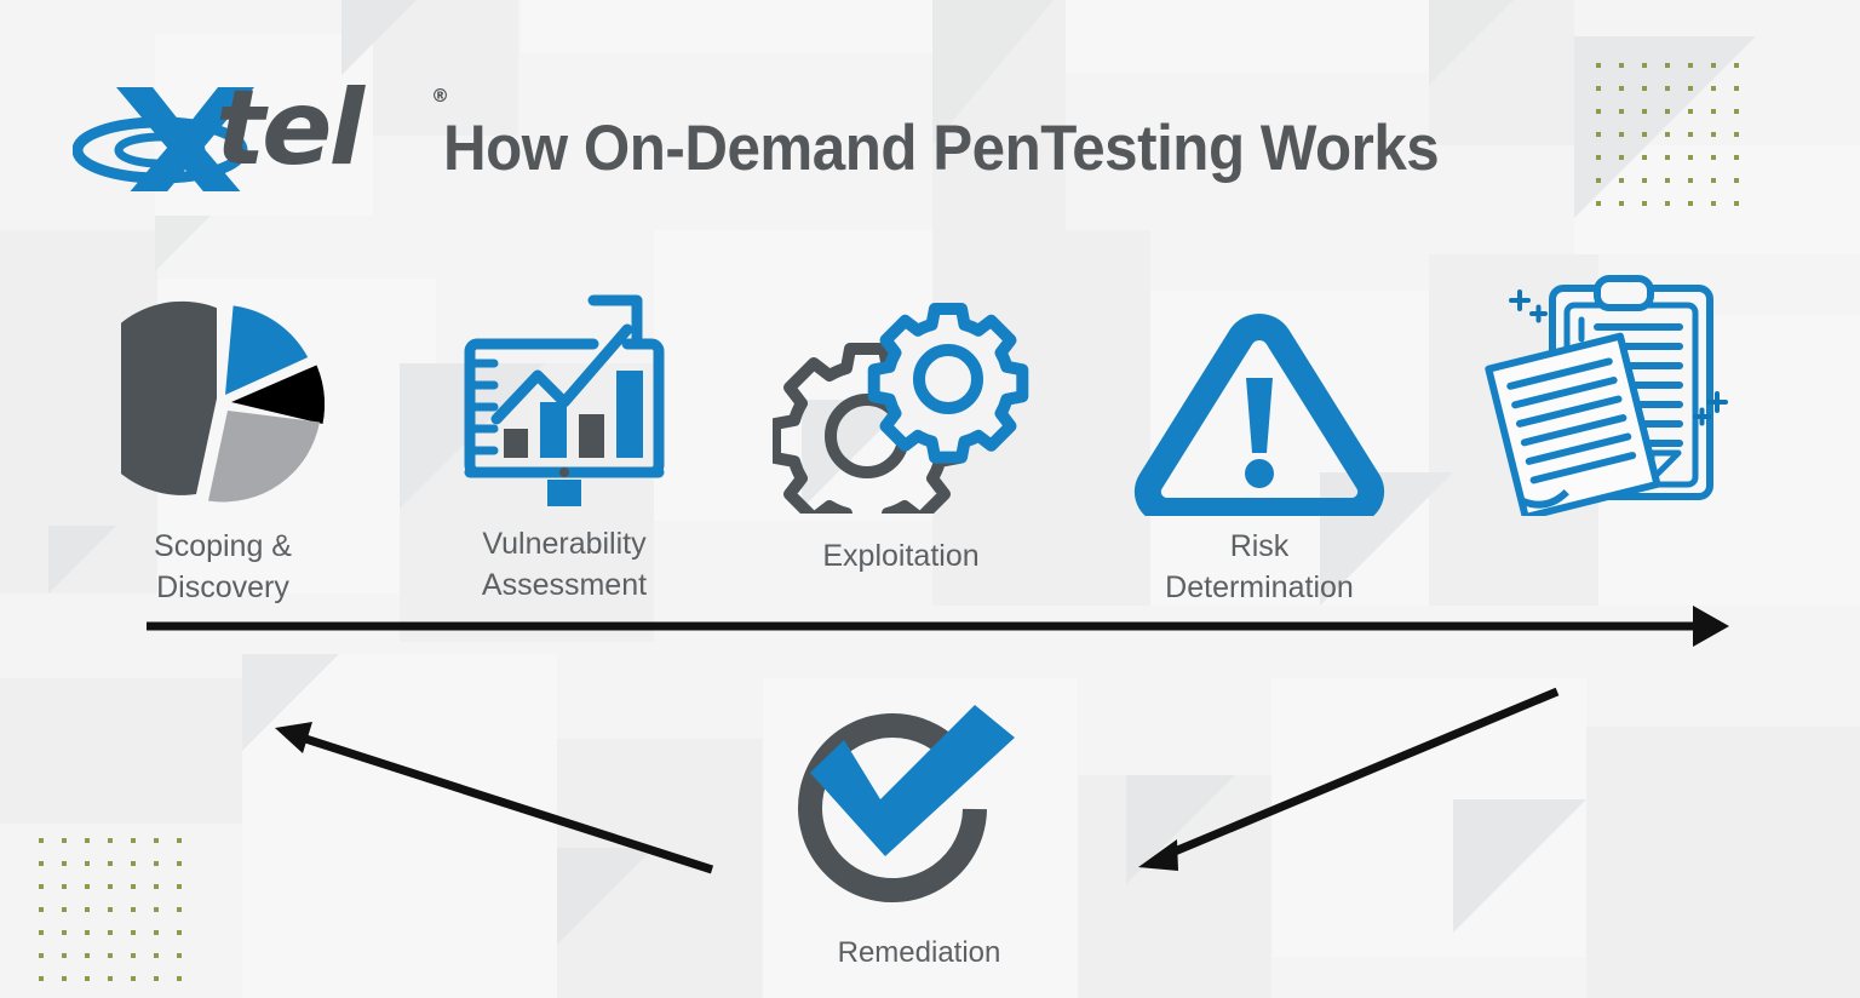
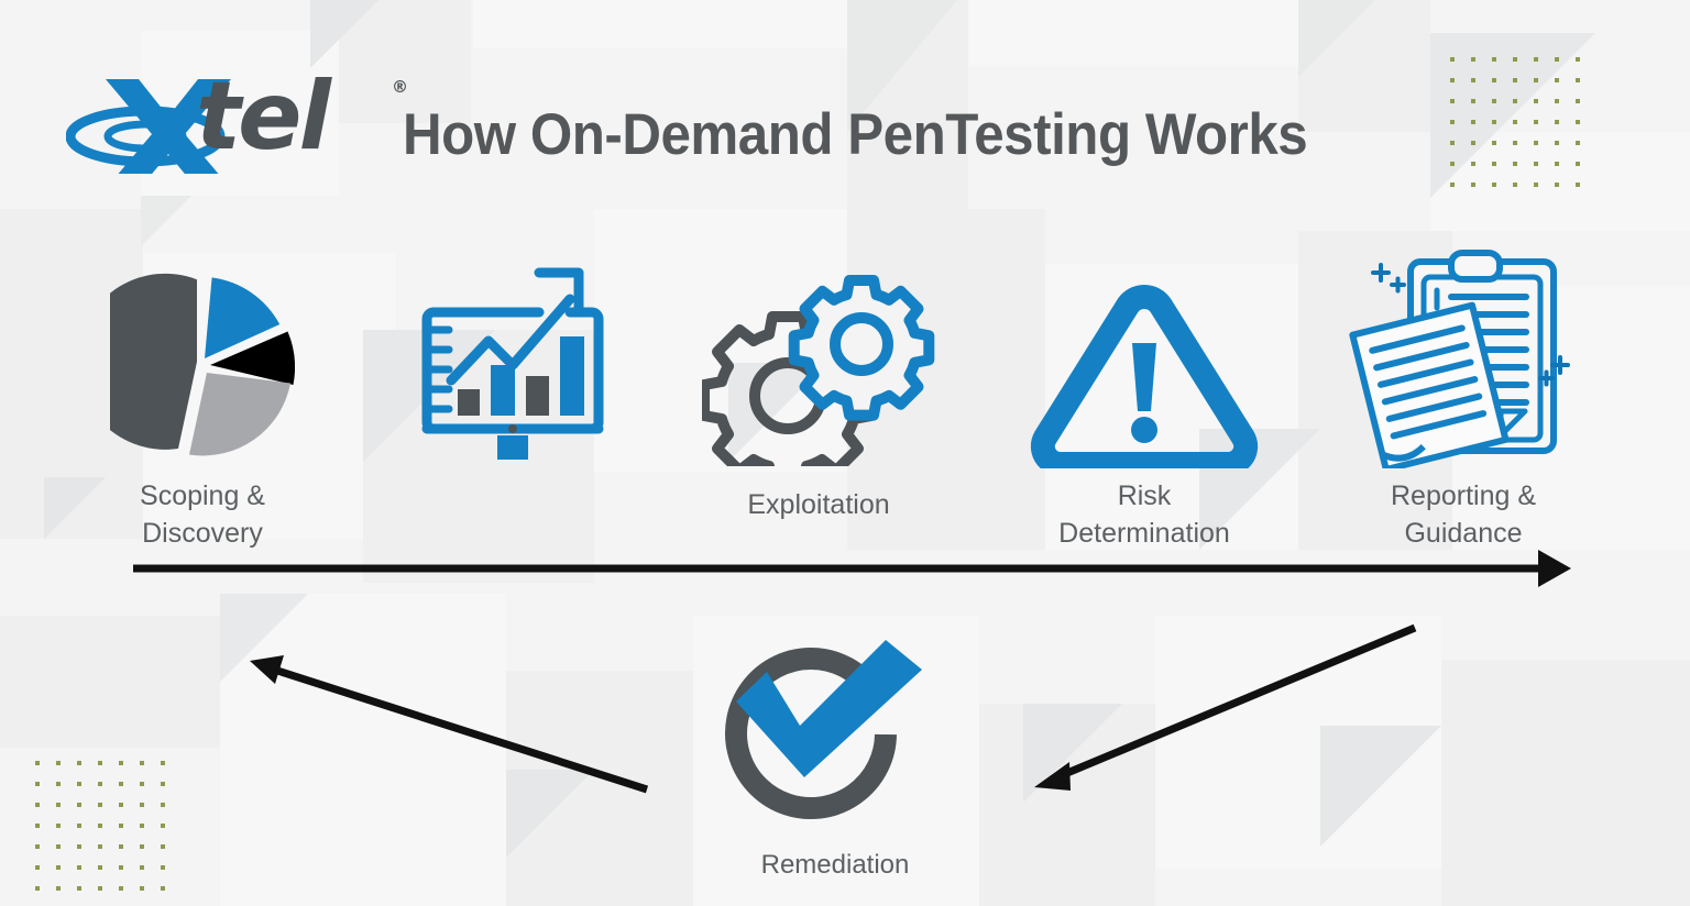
  tel
  ®
  How On-Demand PenTesting Works
  Scoping &
  Discovery
- Vulnerability
- Assessment
  Exploitation
  Risk
  Determination
+ Reporting &
+ Guidance
  Remediation
